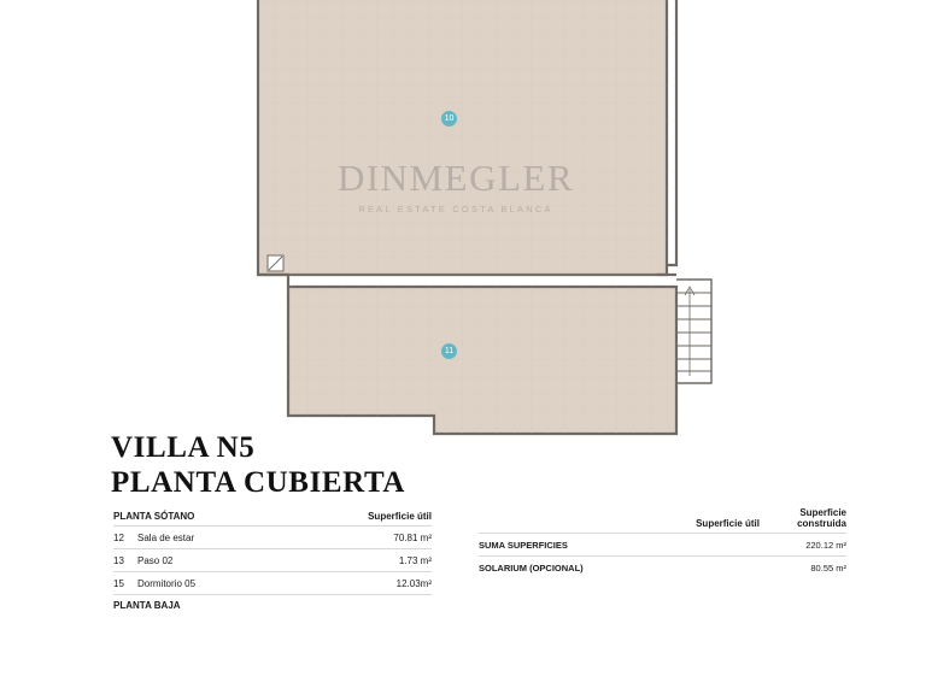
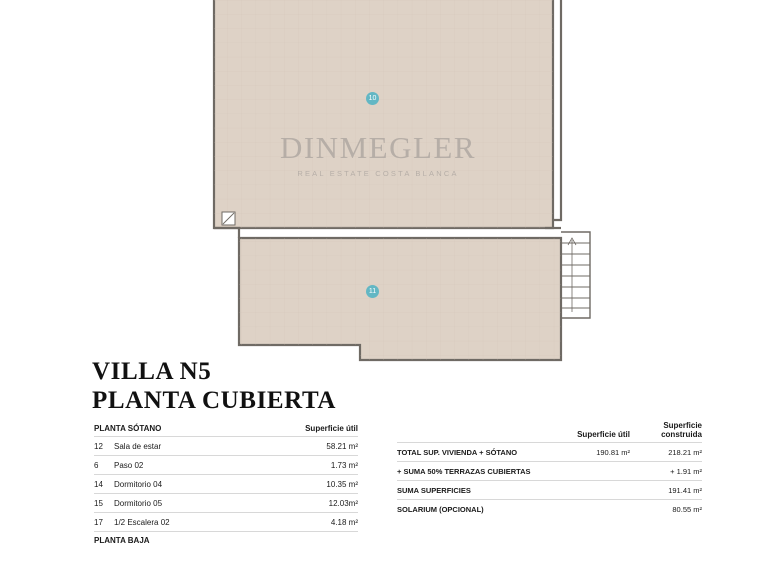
  DINMEGLER
  REAL ESTATE COSTA BLANCA
  VILLA N5
  PLANTA CUBIERTA
  PLANTA SÓTANO
  Superficie útil
  12
  Sala de estar
- 70.81 m²
+ 58.21 m²
- 13
+ 6
  Paso 02
  1.73 m²
+ 14
+ Dormitorio 04
+ 10.35 m²
  15
  Dormitorio 05
  12.03m²
+ 17
+ 1/2 Escalera 02
+ 4.18 m²
  PLANTA BAJA
  Superficie útil
  Superficie construida
+ TOTAL SUP. VIVIENDA + SÓTANO
+ 190.81 m²
+ 218.21 m²
+ + SUMA 50% TERRAZAS CUBIERTAS
+ + 1.91 m²
  SUMA SUPERFICIES
- 220.12 m²
+ 191.41 m²
  SOLARIUM (OPCIONAL)
  80.55 m²
